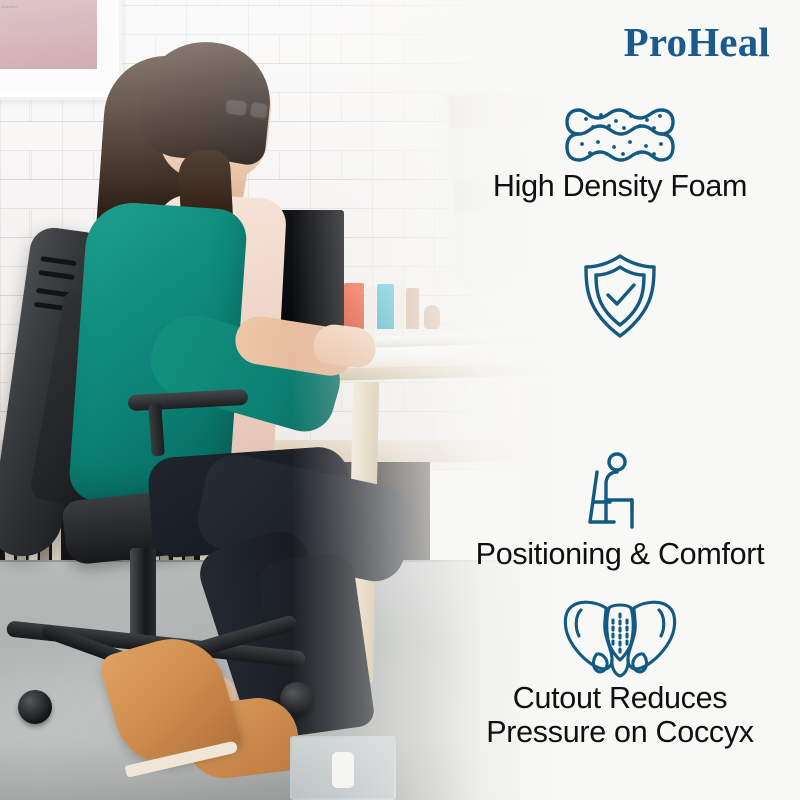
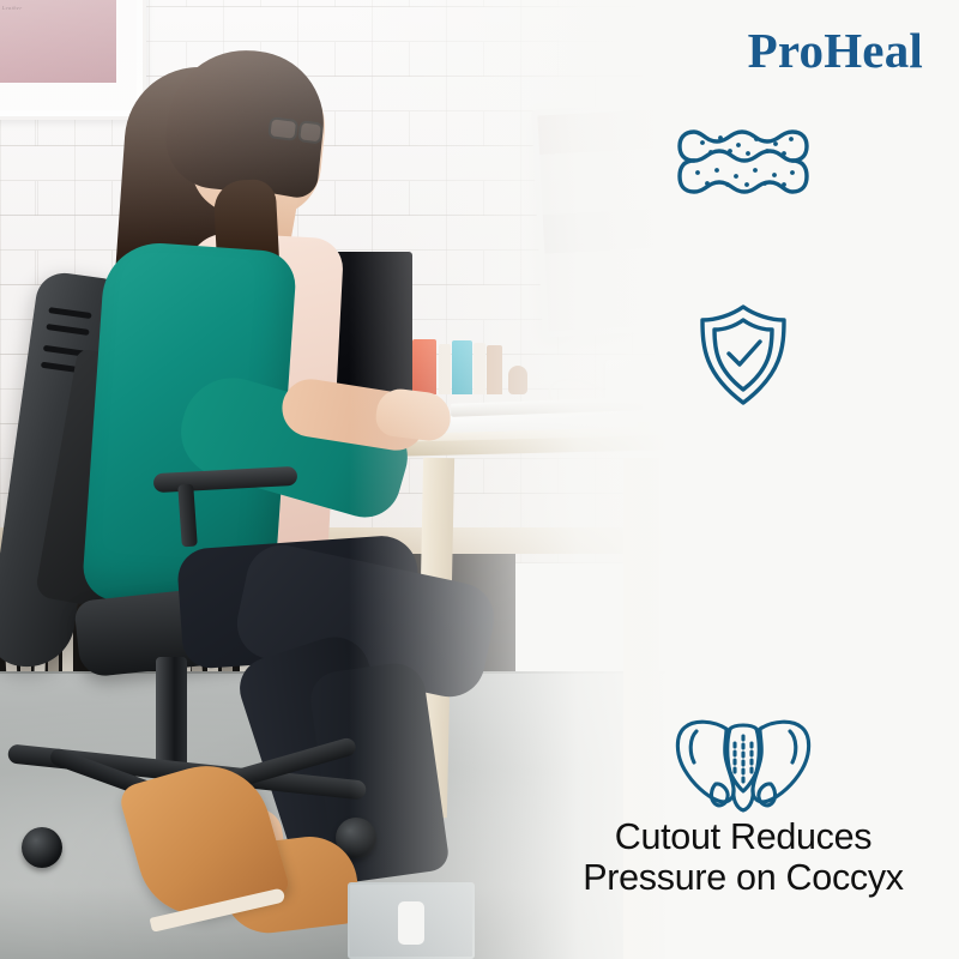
  ProHeal
- High Density Foam
- Positioning & Comfort
  Cutout Reduces
  Pressure on Coccyx
